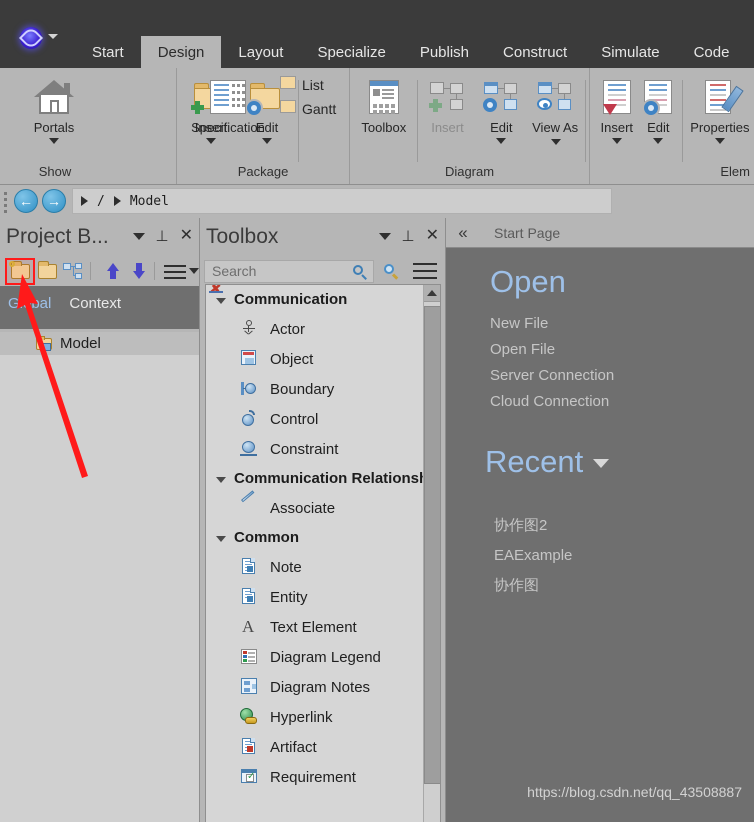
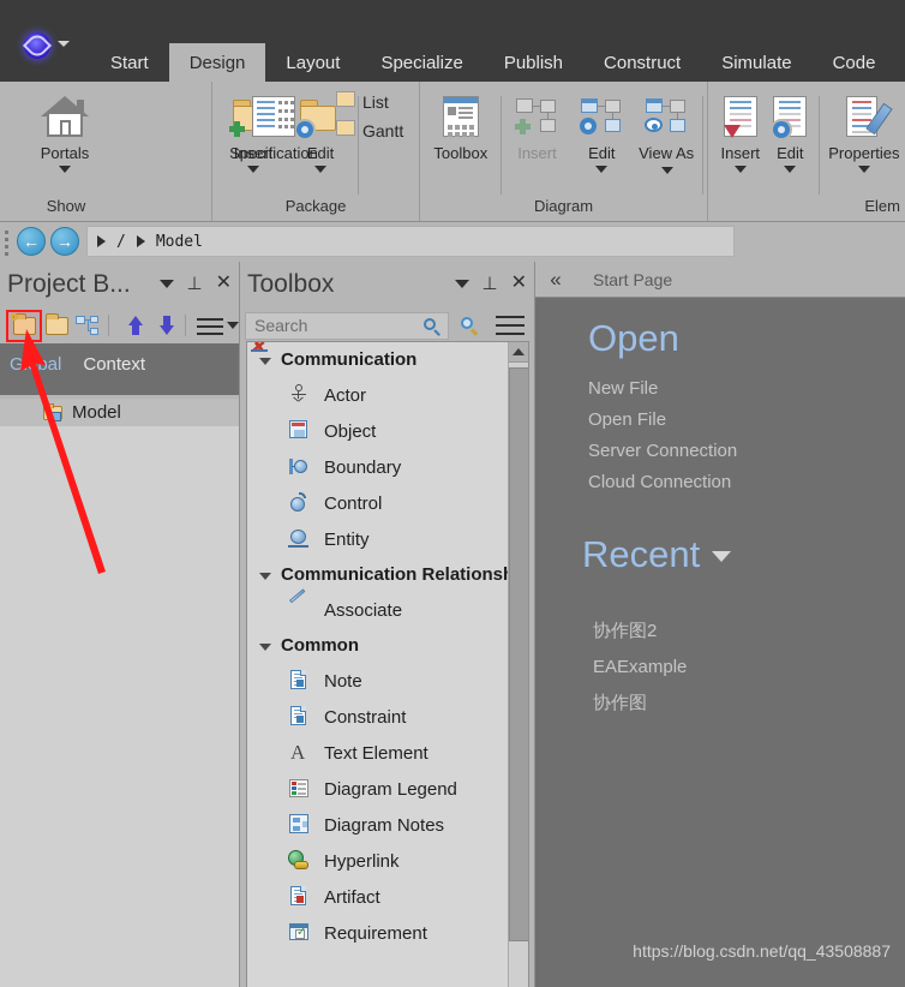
  Start
  Design
  Layout
  Specialize
  Publish
  Construct
  Simulate
  Code
  Portals
  Show
  Insert
  Edit
  Package
  Toolbox
  Insert
  Edit
  View As
  Diagram
  Insert
  Edit
  Properties
  Elem
  Specification
  List
  Gantt
  ←
  →
  /
  Model
  Project B...
  ⊥
  ✕
  Context
  Model
  Toolbox
  ⊥
  ✕
  Search
  Communication
  Actor
  Object
  Boundary
  Control
- Constraint
+ Entity
  Communication Relations
  Associate
  Common
  Note
- Entity
+ Constraint
  A
  Text Element
  Diagram Legend
  Diagram Notes
  Hyperlink
  Artifact
  Requirement
  ✖
  «
  Start Page
  Open
  New File
  Open File
  Server Connection
  Cloud Connection
  Recent
  协作图2
  EAExample
  协作图
  https://blog.csdn.net/qq_43508887
